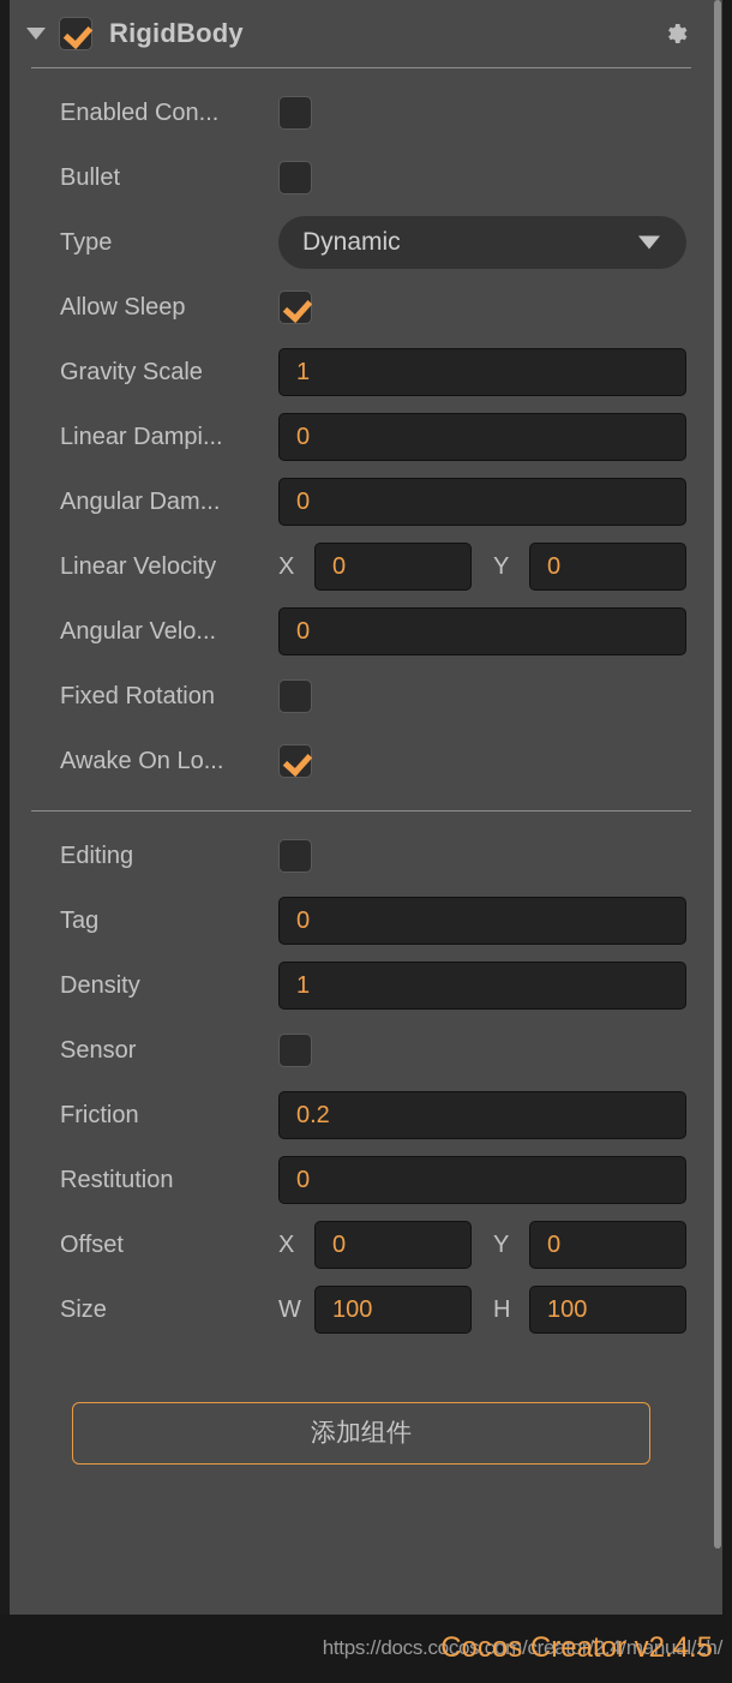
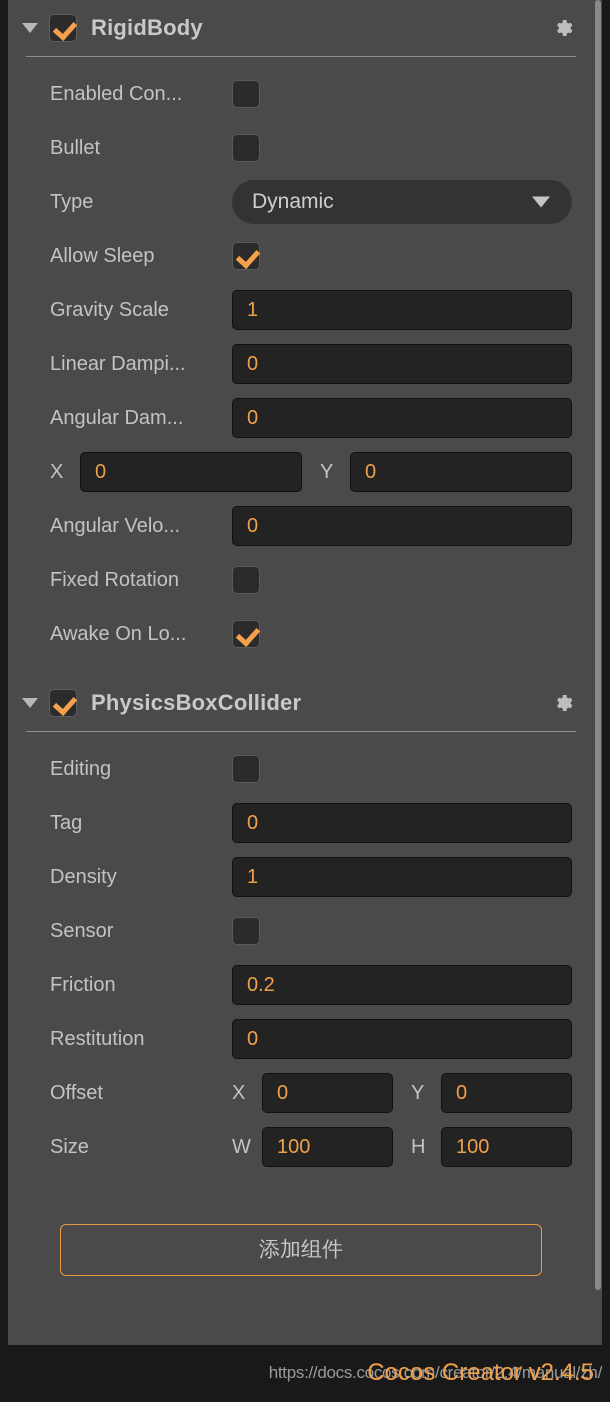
  RigidBody
  Enabled Con...
  Bullet
  Type
  Dynamic
  Allow Sleep
  Gravity Scale
  1
  Linear Dampi...
  0
  Angular Dam...
  0
- Linear Velocity
  X
  0
  Y
  0
  Angular Velo...
  0
  Fixed Rotation
  Awake On Lo...
+ PhysicsBoxCollider
  Editing
  Tag
  0
  Density
  1
  Sensor
  Friction
  0.2
  Restitution
  0
  Offset
  X
  0
  Y
  0
  Size
  W
  100
  H
  100
  添加组件
  https://docs.cocos.com/creator/2.4/manual/zh/
  Cocos Creator v2.4.5
